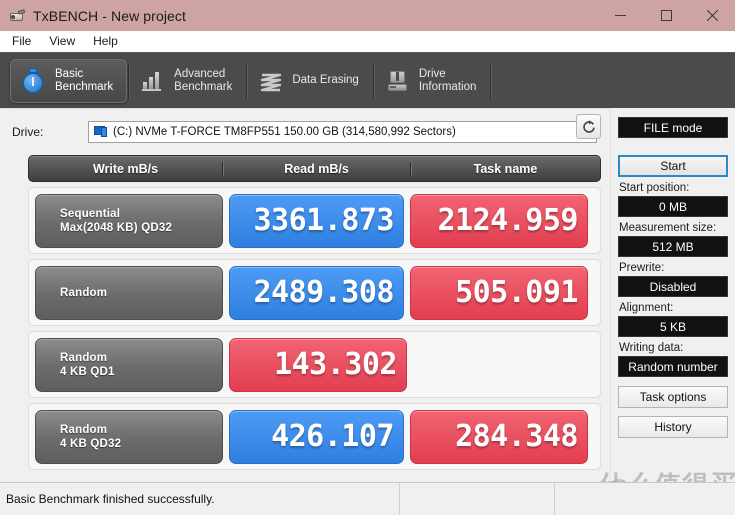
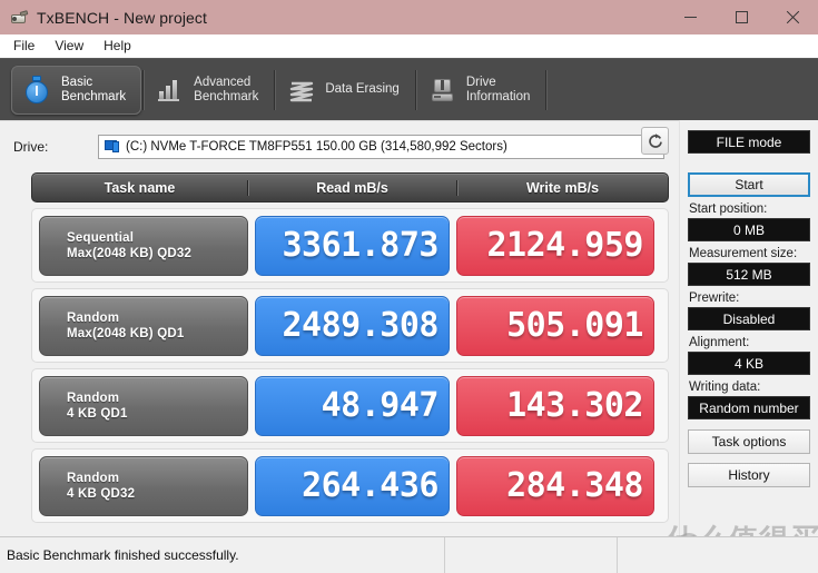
  TxBENCH - New project
  File
  View
  Help
  Basic
  Benchmark
  Advanced
  Benchmark
  Data Erasing
  Drive
  Information
  Drive:
  (C:) NVMe T-FORCE TM8FP551 150.00 GB (314,580,992 Sectors)
- Write mB/s
+ Task name
  Read mB/s
- Task name
+ Write mB/s
  Sequential
  Max(2048 KB) QD32
  3361.873
  2124.959
  Random
+ Max(2048 KB) QD1
  2489.308
  505.091
  Random
  4 KB QD1
+ 48.947
  143.302
  Random
  4 KB QD32
- 426.107
+ 264.436
  284.348
  FILE mode
  Start
  Start position:
  0 MB
  Measurement size:
  512 MB
  Prewrite:
  Disabled
  Alignment:
- 5 KB
+ 4 KB
  Writing data:
  Random number
  Task options
  History
  Basic Benchmark finished successfully.
